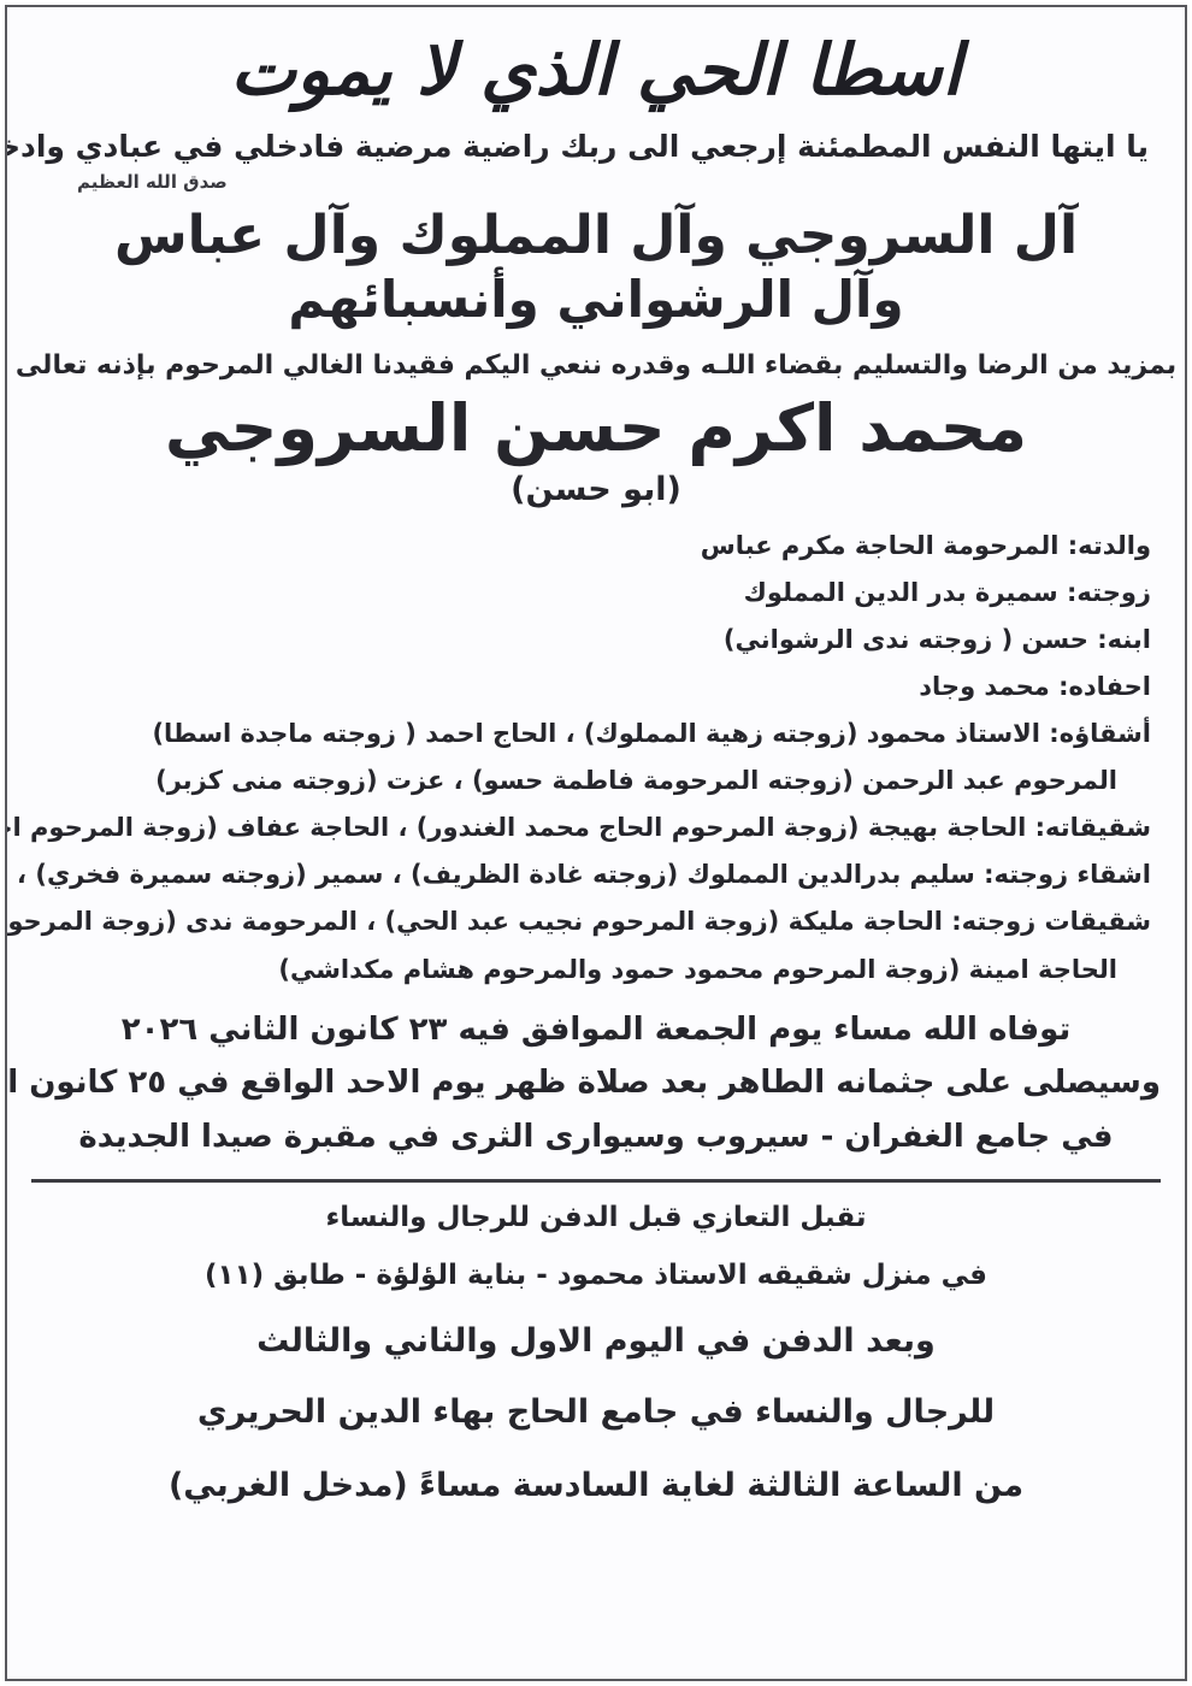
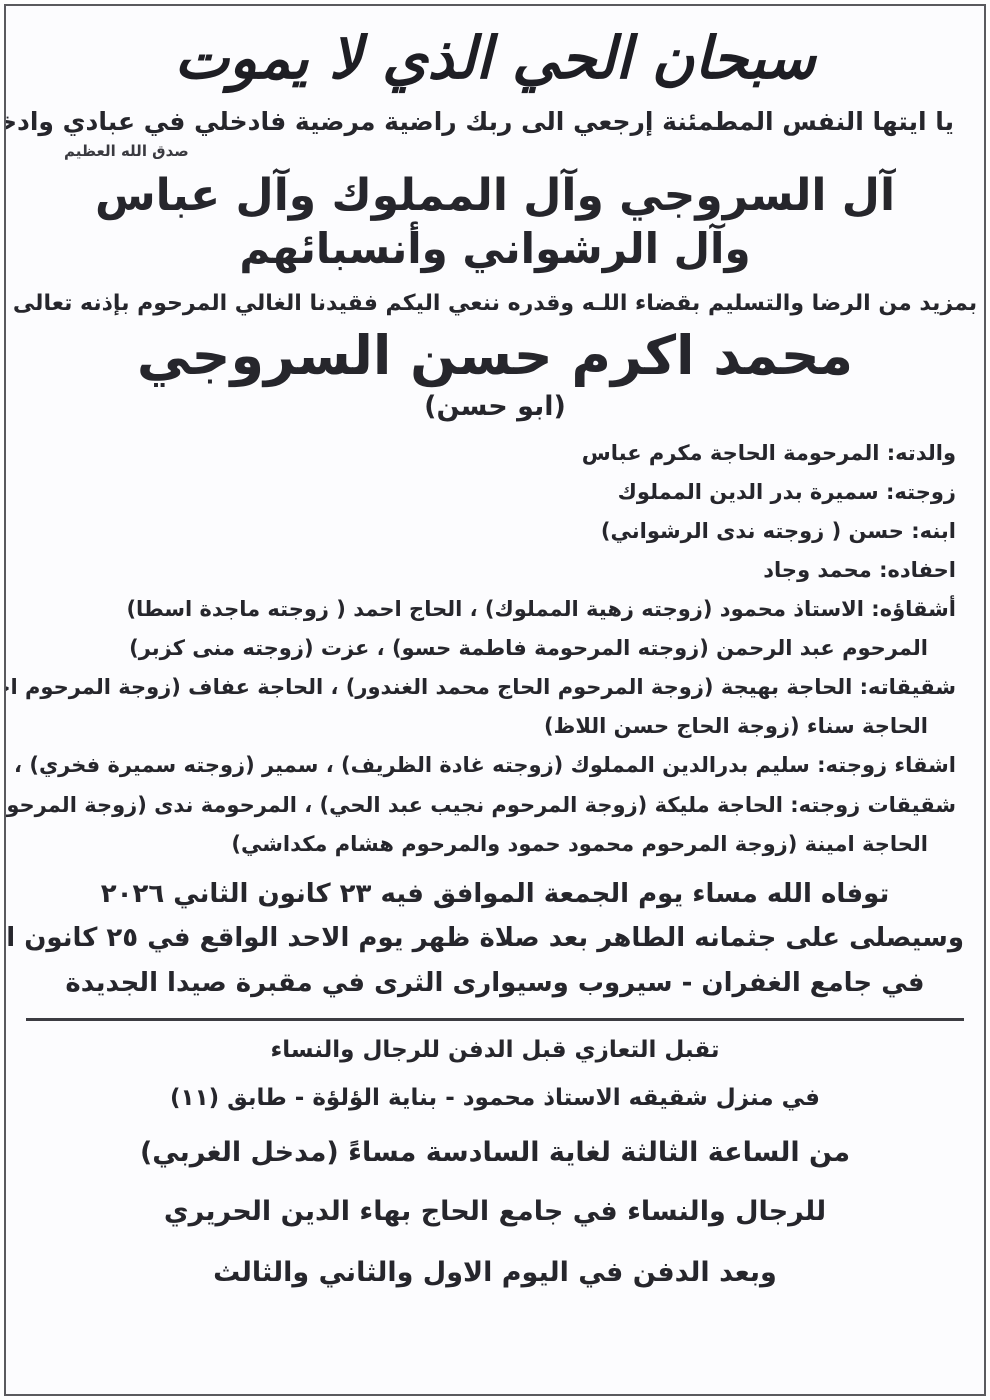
- اسطا الحي الذي لا يموت
+ سبحان الحي الذي لا يموت
  يا ايتها النفس المطمئنة إرجعي الى ربك راضية مرضية فادخلي في عبادي وادخ
  صدق الله العظيم
  آل السروجي وآل المملوك وآل عباس
  وآل الرشواني وأنسبائهم
  بمزيد من الرضا والتسليم بقضاء اللـه وقدره ننعي اليكم فقيدنا الغالي المرحوم بإذنه تعالى
  محمد اكرم حسن السروجي
  (ابو حسن)
  والدته: المرحومة الحاجة مكرم عباس
  زوجته: سميرة بدر الدين المملوك
  ابنه: حسن ( زوجته ندى الرشواني)
  احفاده: محمد وجاد
  أشقاؤه: الاستاذ محمود (زوجته زهية المملوك) ، الحاج احمد ( زوجته ماجدة اسطا)
  المرحوم عبد الرحمن (زوجته المرحومة فاطمة حسو) ، عزت (زوجته منى كزبر)
  شقيقاته: الحاجة بهيجة (زوجة المرحوم الحاج محمد الغندور) ، الحاجة عفاف (زوجة المرحوم ا
+ الحاجة سناء (زوجة الحاج حسن اللاظ)
  اشقاء زوجته: سليم بدرالدين المملوك (زوجته غادة الظريف) ، سمير (زوجته سميرة فخري) ،
  شقيقات زوجته: الحاجة مليكة (زوجة المرحوم نجيب عبد الحي) ، المرحومة ندى (زوجة المرحو
  الحاجة امينة (زوجة المرحوم محمود حمود والمرحوم هشام مكداشي)
  توفاه الله مساء يوم الجمعة الموافق فيه ٢٣ كانون الثاني ٢٠٢٦
  وسيصلى على جثمانه الطاهر بعد صلاة ظهر يوم الاحد الواقع في ٢٥ كانون ا
  في جامع الغفران - سيروب وسيوارى الثرى في مقبرة صيدا الجديدة
  تقبل التعازي قبل الدفن للرجال والنساء
  في منزل شقيقه الاستاذ محمود - بناية الؤلؤة - طابق (١١)
- وبعد الدفن في اليوم الاول والثاني والثالث
+ من الساعة الثالثة لغاية السادسة مساءً (مدخل الغربي)
  للرجال والنساء في جامع الحاج بهاء الدين الحريري
- من الساعة الثالثة لغاية السادسة مساءً (مدخل الغربي)
+ وبعد الدفن في اليوم الاول والثاني والثالث
